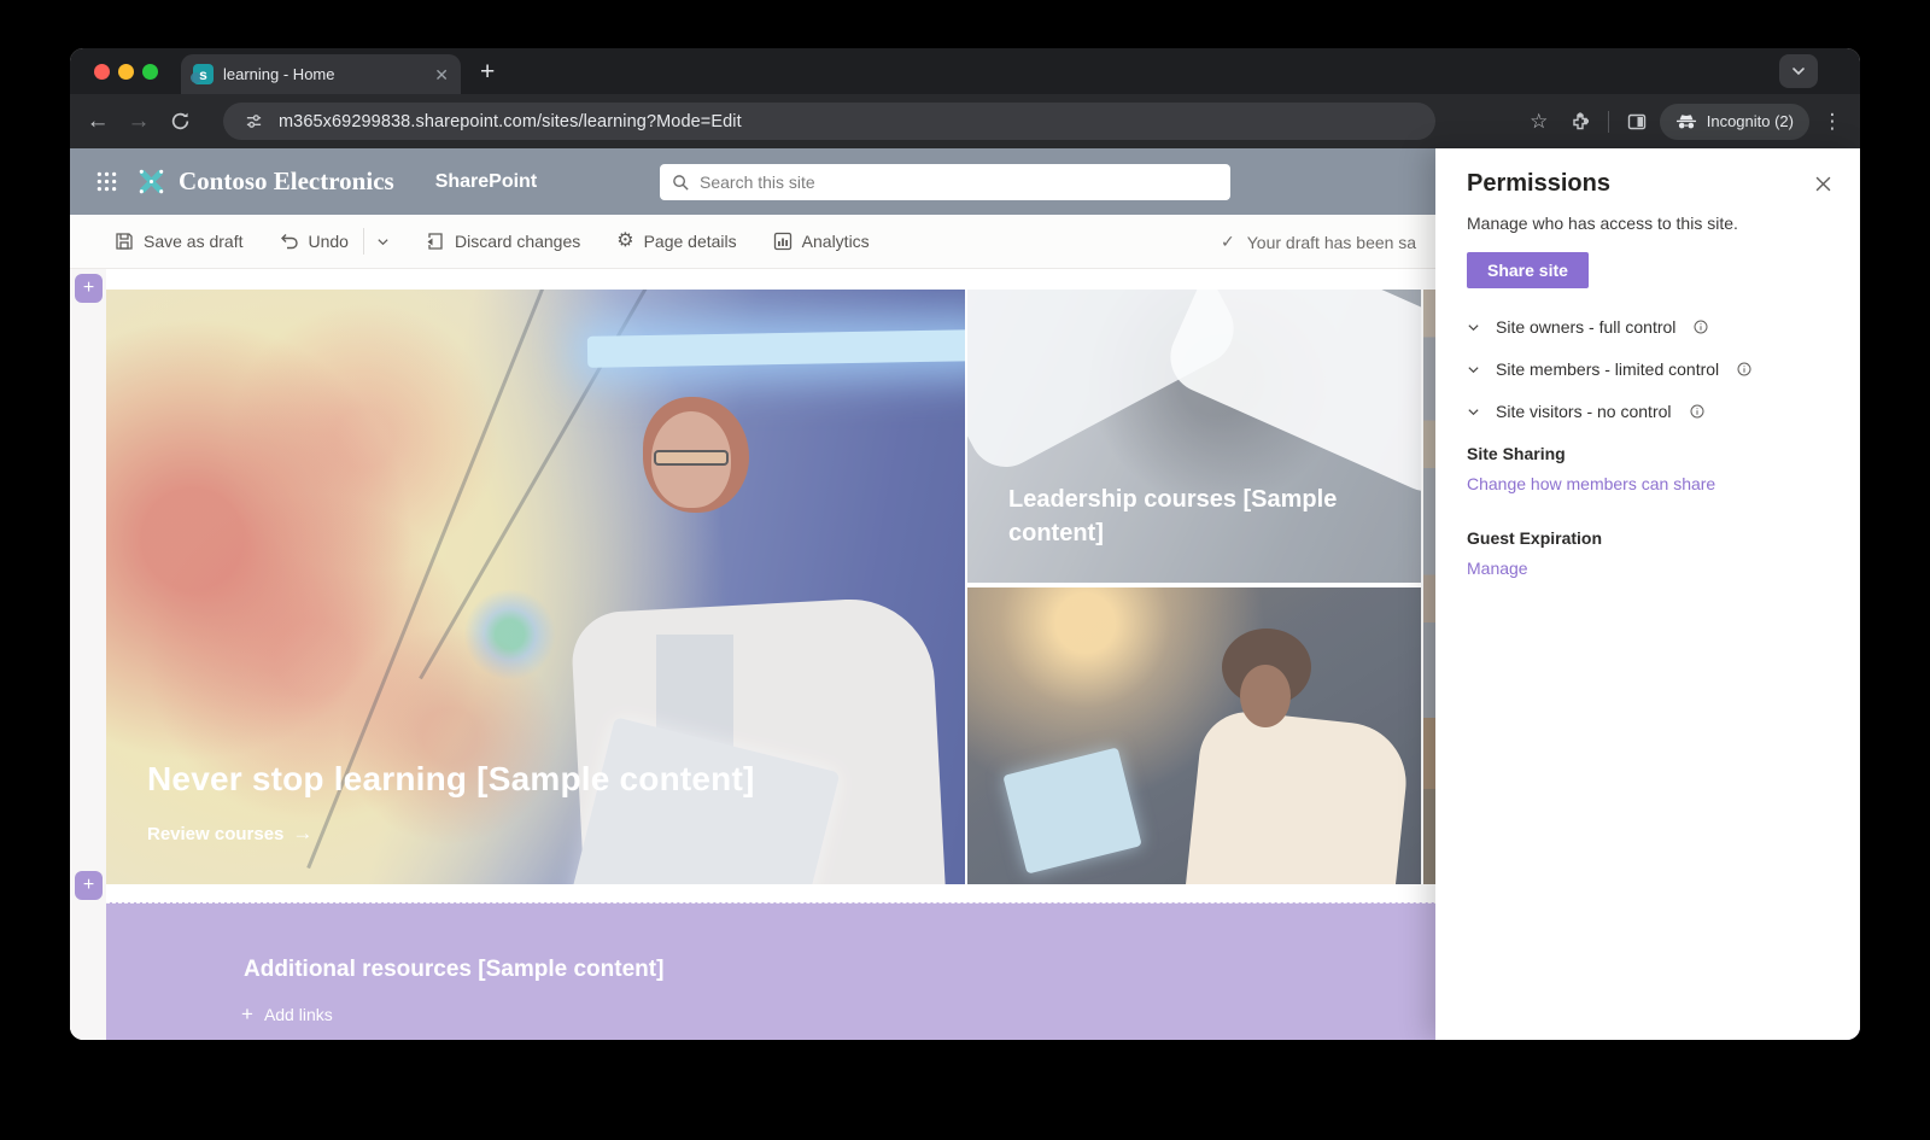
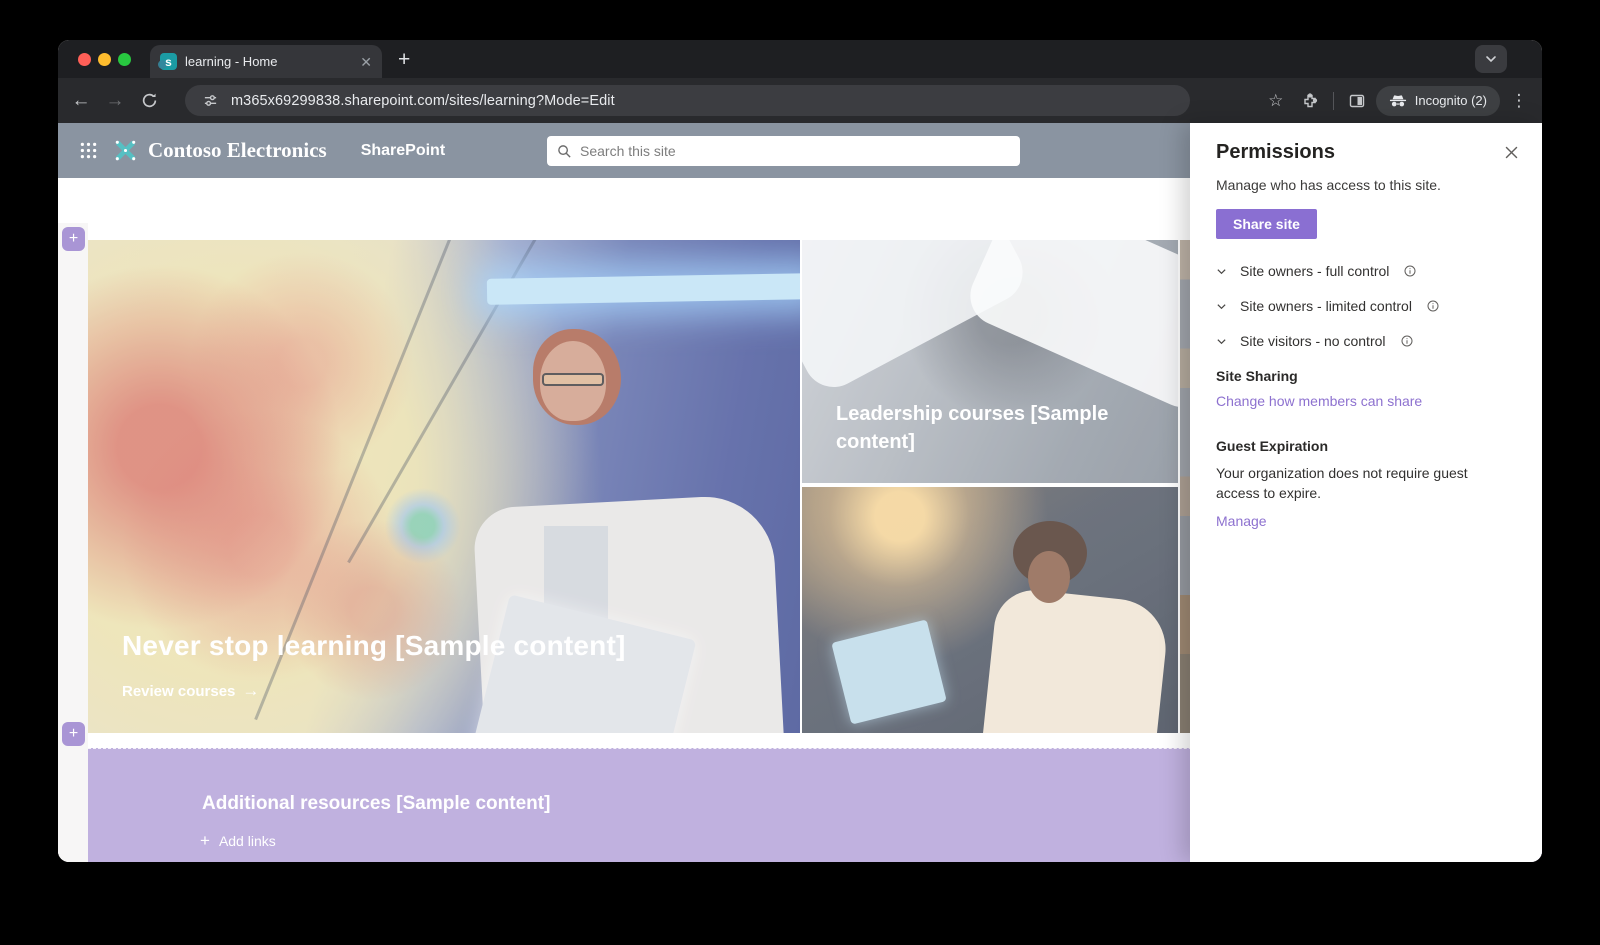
  s
  learning - Home
  ✕
  +
  ←
  →
  m365x69299838.sharepoint.com/sites/learning?Mode=Edit
  ☆
  Incognito (2)
  ⋮
  Contoso Electronics
  SharePoint
  Search this site
- Save as draft
- Undo
- Discard changes
- ⚙
- Page details
- Analytics
- ✓
- Your draft has been sa
  +
  +
  Never stop learning [Sample content]
  Review courses
  →
  Leadership courses [Sample content]
  Additional resources [Sample content]
  +
  Add links
  Permissions
  Manage who has access to this site.
  Share site
  Site owners - full control
- Site members - limited control
+ Site owners - limited control
  Site visitors - no control
  Site Sharing
  Change how members can share
  Guest Expiration
+ Your organization does not require guest access to expire.
  Manage
